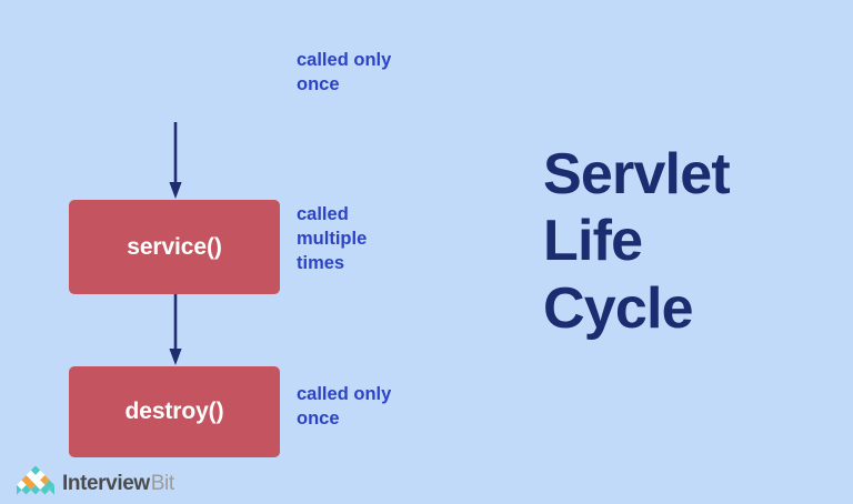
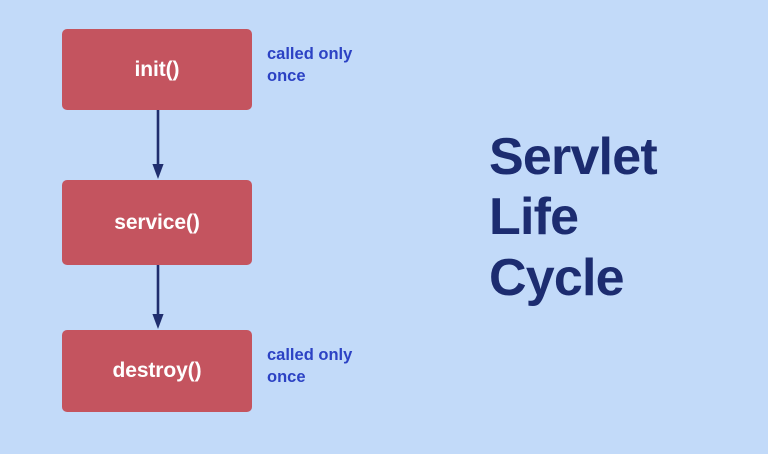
+ init()
  service()
  destroy()
  called only
  once
- called
- multiple
- times
  called only
  once
  Servlet
  Life
  Cycle
- Interview
- Bit
